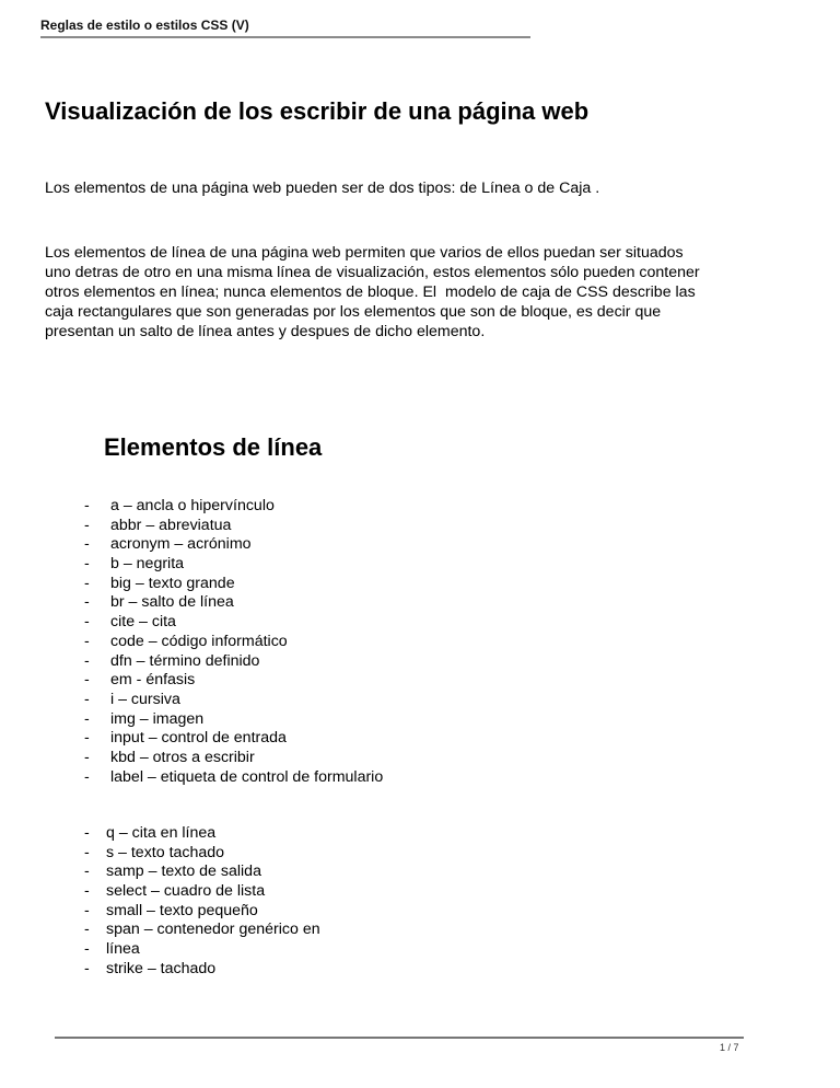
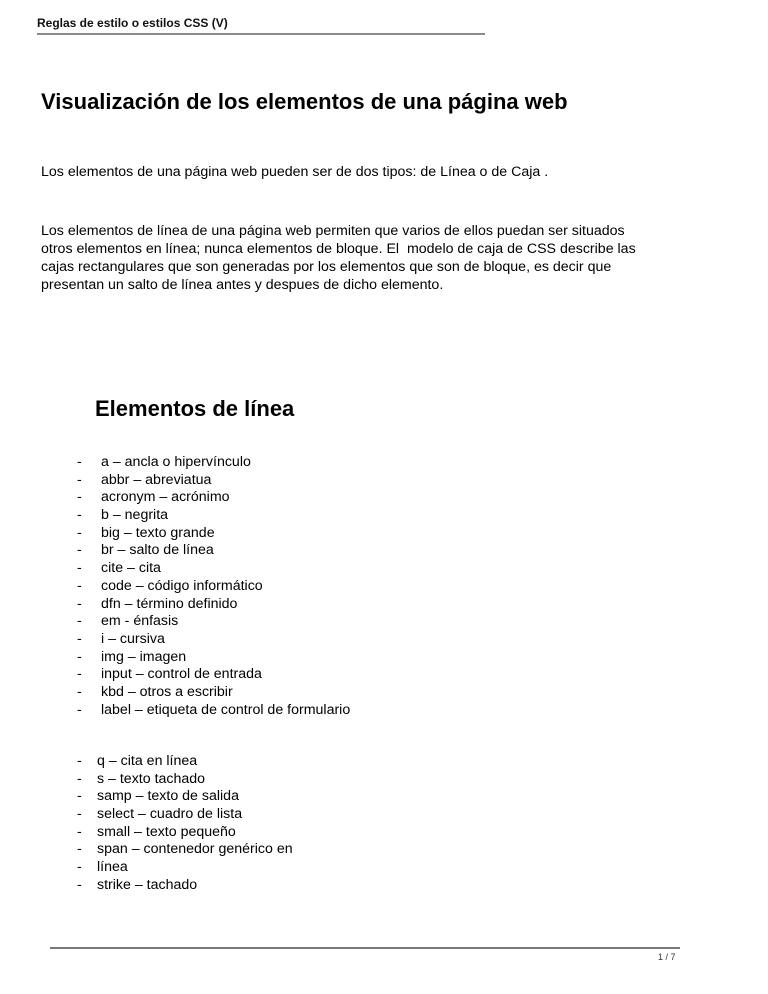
  Reglas de estilo o estilos CSS (V)
- Visualización de los escribir de una página web
+ Visualización de los elementos de una página web
  Los elementos de una página web pueden ser de dos tipos: de Línea o de Caja .
  Los elementos de línea de una página web permiten que varios de ellos puedan ser situados
- uno detras de otro en una misma línea de visualización, estos elementos sólo pueden contener
  otros elementos en línea; nunca elementos de bloque. El modelo de caja de CSS describe las
- caja rectangulares que son generadas por los elementos que son de bloque, es decir que
+ cajas rectangulares que son generadas por los elementos que son de bloque, es decir que
  presentan un salto de línea antes y despues de dicho elemento.
  Elementos de línea
  -
  a – ancla o hipervínculo
  -
  abbr – abreviatua
  -
  acronym – acrónimo
  -
  b – negrita
  -
  big – texto grande
  -
  br – salto de línea
  -
  cite – cita
  -
  code – código informático
  -
  dfn – término definido
  -
  em - énfasis
  -
  i – cursiva
  -
  img – imagen
  -
  input – control de entrada
  -
  kbd – otros a escribir
  -
  label – etiqueta de control de formulario
  -
  q – cita en línea
  -
  s – texto tachado
  -
  samp – texto de salida
  -
  select – cuadro de lista
  -
  small – texto pequeño
  -
  span – contenedor genérico en
  -
  línea
  -
  strike – tachado
  1 / 7
